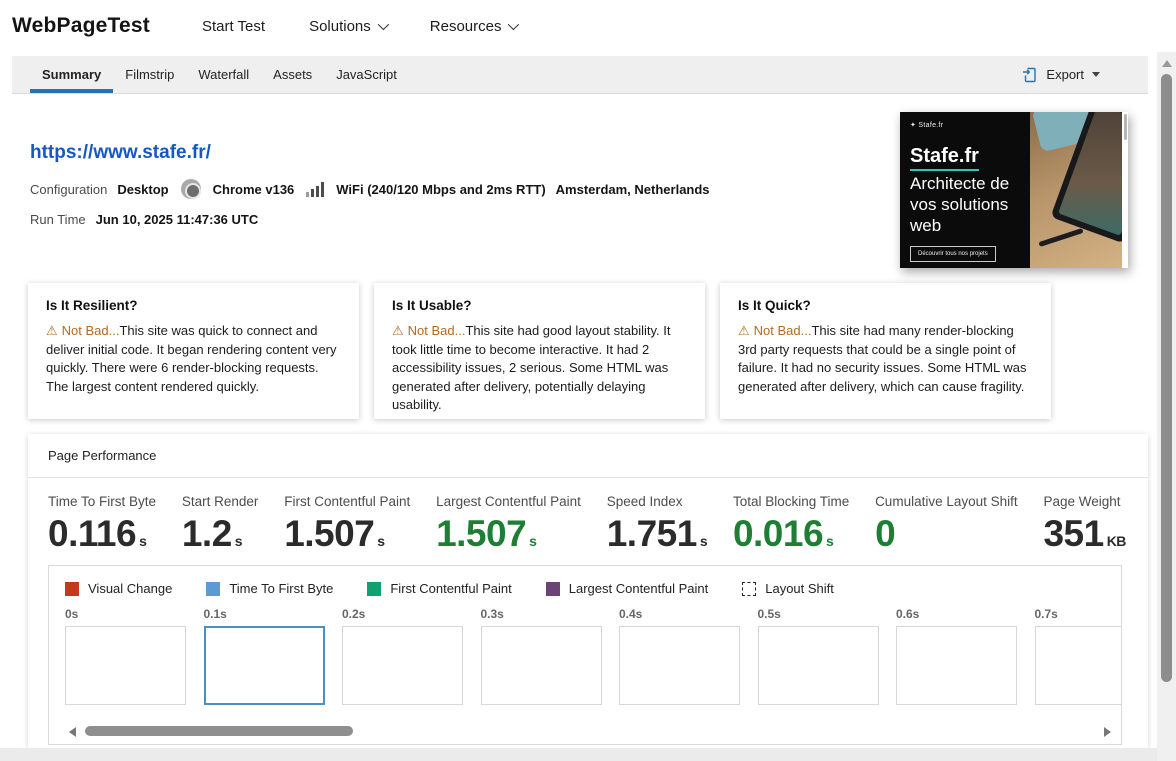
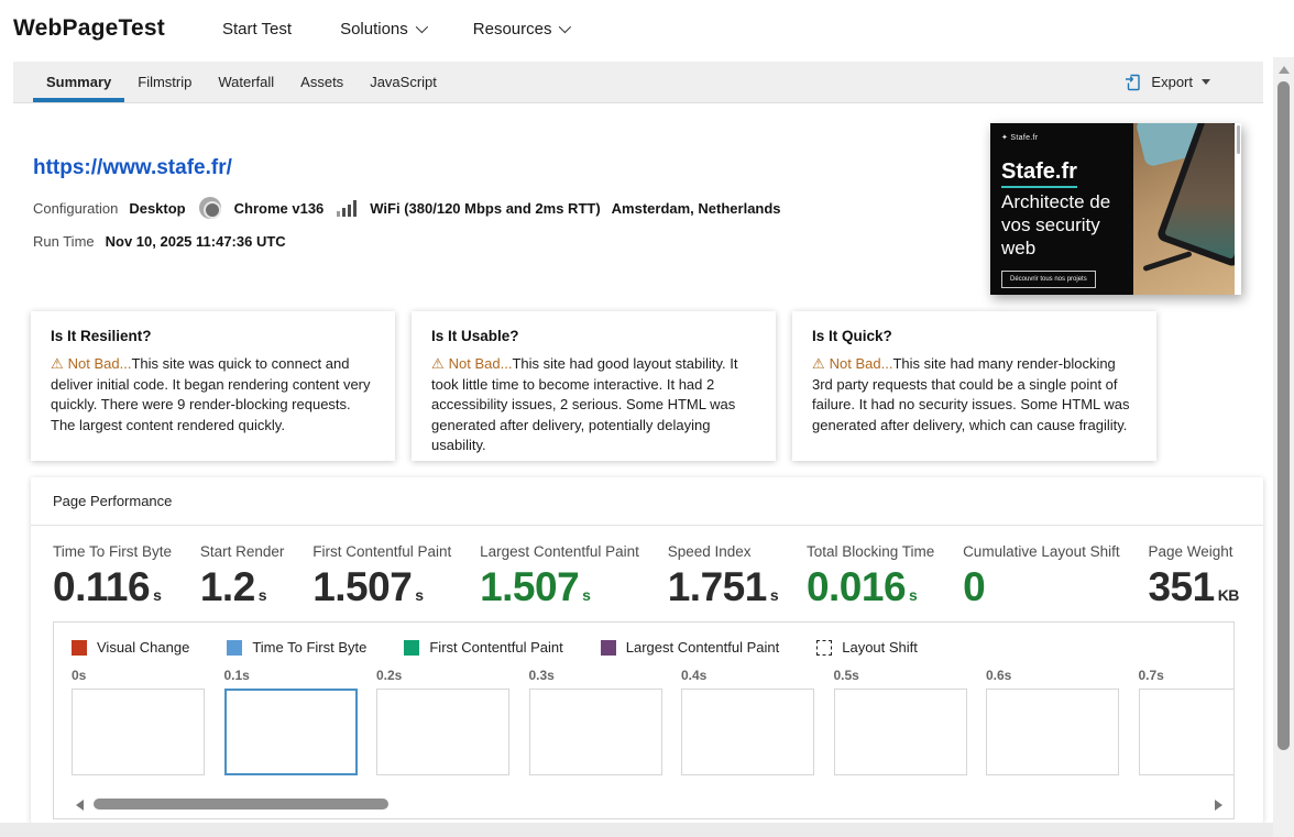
  WebPageTest
  Start Test
  Solutions
  Resources
  Summary
  Filmstrip
  Waterfall
  Assets
  JavaScript
  Export
  https://www.stafe.fr/
  Configuration
  Desktop
  Chrome v136
- WiFi (240/120 Mbps and 2ms RTT)
+ WiFi (380/120 Mbps and 2ms RTT)
  Amsterdam, Netherlands
  Run Time
- Jun 10, 2025 11:47:36 UTC
+ Nov 10, 2025 11:47:36 UTC
  Stafe.fr
- Architecte de vos solutions web
+ Architecte de vos security web
  Is It Resilient?
- ⚠ Not Bad...This site was quick to connect and deliver initial code. It began rendering content very quickly. There were 6 render-blocking requests. The largest content rendered quickly.
+ ⚠ Not Bad...This site was quick to connect and deliver initial code. It began rendering content very quickly. There were 9 render-blocking requests. The largest content rendered quickly.
  Is It Usable?
  ⚠ Not Bad...This site had good layout stability. It took little time to become interactive. It had 2 accessibility issues, 2 serious. Some HTML was generated after delivery, potentially delaying usability.
  Is It Quick?
  ⚠ Not Bad...This site had many render-blocking 3rd party requests that could be a single point of failure. It had no security issues. Some HTML was generated after delivery, which can cause fragility.
  Page Performance
  Time To First Byte
  0.116
  s
  Start Render
  1.2
  s
  First Contentful Paint
  1.507
  s
  Largest Contentful Paint
  1.507
  s
  Speed Index
  1.751
  s
  Total Blocking Time
  0.016
  s
  Cumulative Layout Shift
  0
  Page Weight
  351
  KB
  Visual Change
  Time To First Byte
  First Contentful Paint
  Largest Contentful Paint
  Layout Shift
  0s
  0.1s
  0.2s
  0.3s
  0.4s
  0.5s
  0.6s
  0.7s
